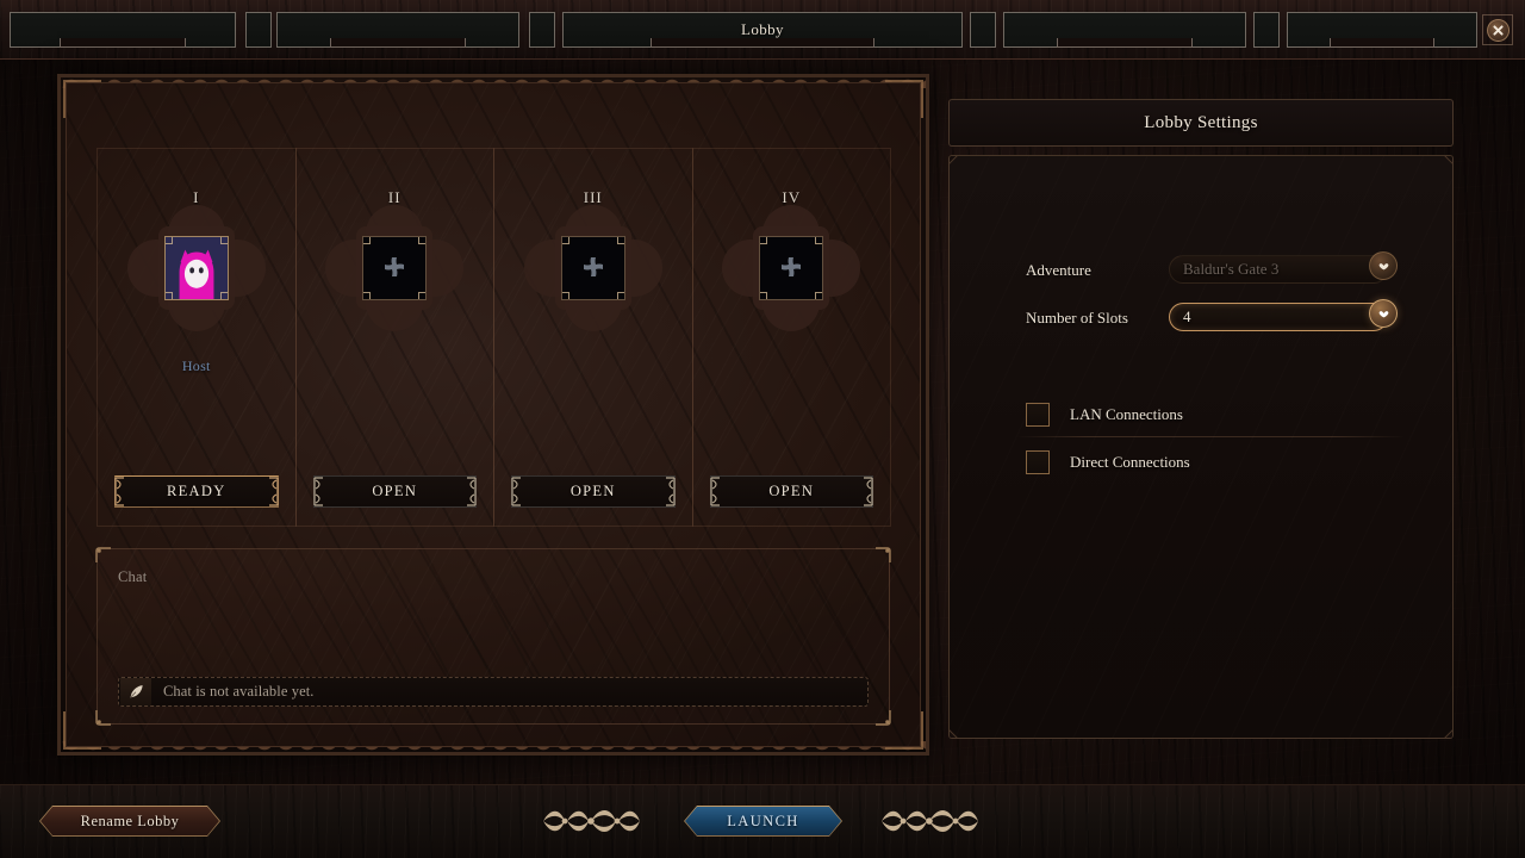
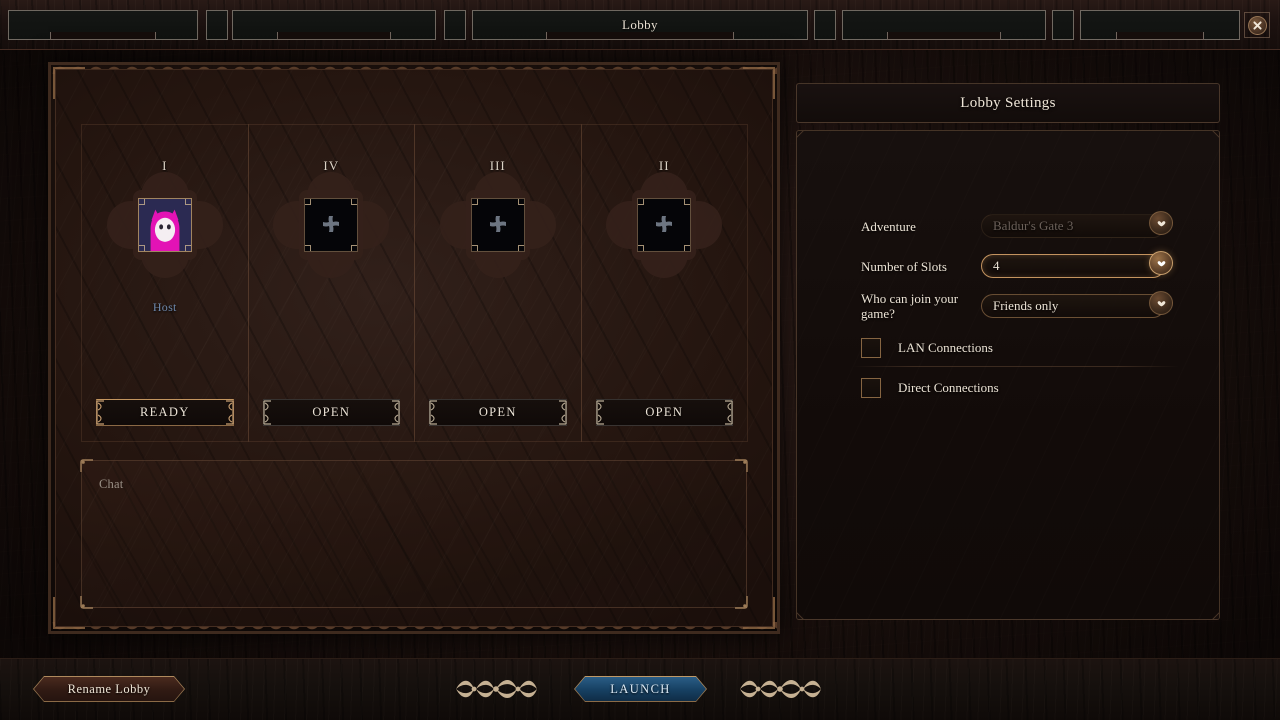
  Lobby
  I
  Host
  READY
- II
+ IV
  OPEN
  III
  OPEN
- IV
+ II
  OPEN
  Chat
- Chat is not available yet.
  Lobby Settings
  Adventure
  Baldur's Gate 3
  Number of Slots
  4
+ Who can join your game?
+ Friends only
  LAN Connections
  Direct Connections
  Rename Lobby
  LAUNCH
